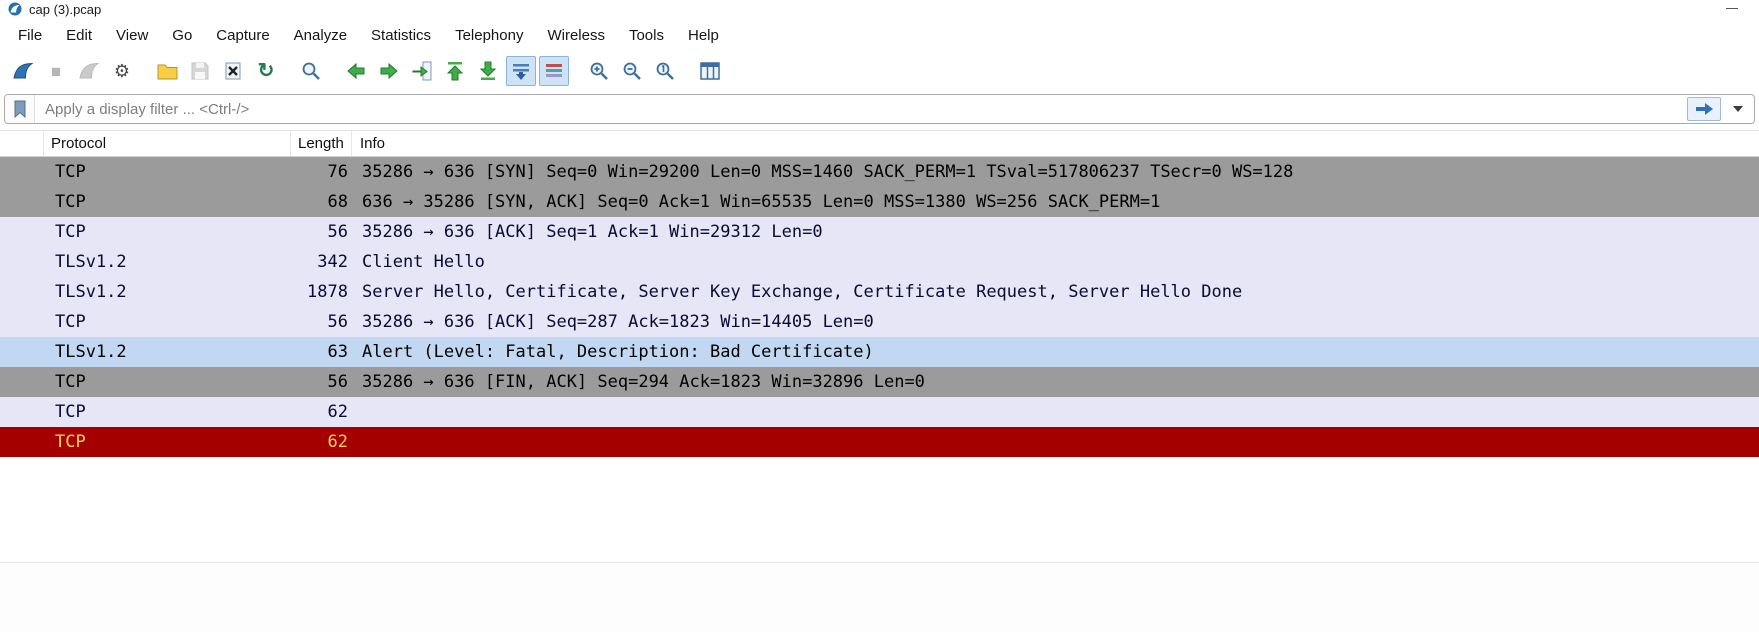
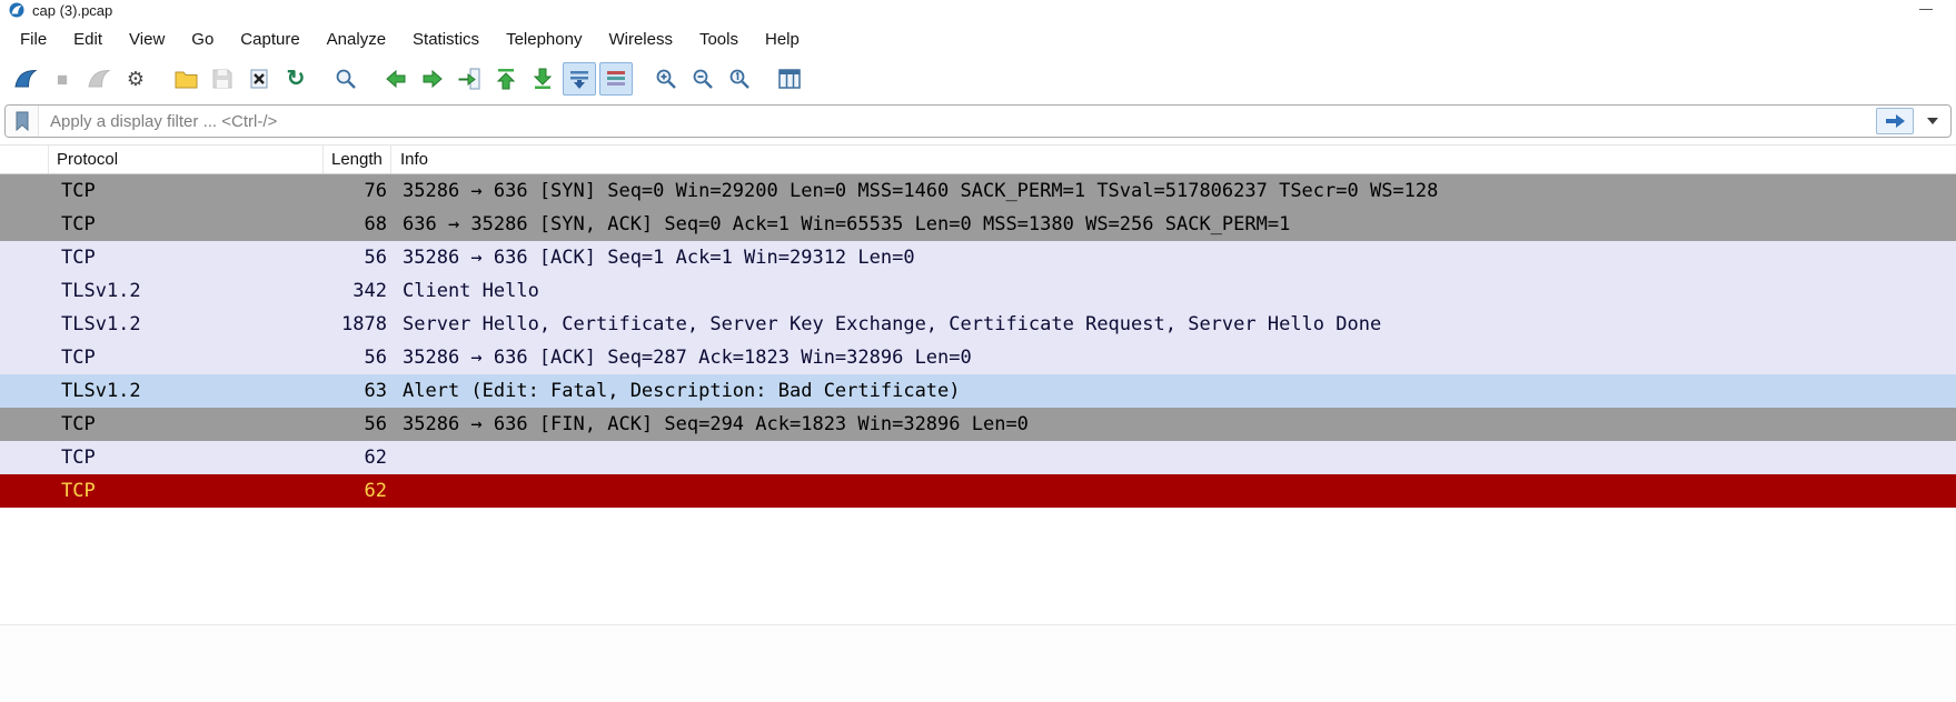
  cap (3).pcap
  File
  Edit
  View
  Go
  Capture
  Analyze
  Statistics
  Telephony
  Wireless
  Tools
  Help
  ■
  ⚙
  ↻
  Apply a display filter ... <Ctrl-/>
  Protocol
  Length
  Info
  TCP
  76
  35286 → 636 [SYN] Seq=0 Win=29200 Len=0 MSS=1460 SACK_PERM=1 TSval=517806237 TSecr=0 WS=128
  TCP
  68
  636 → 35286 [SYN, ACK] Seq=0 Ack=1 Win=65535 Len=0 MSS=1380 WS=256 SACK_PERM=1
  TCP
  56
  35286 → 636 [ACK] Seq=1 Ack=1 Win=29312 Len=0
  TLSv1.2
  342
  Client Hello
  TLSv1.2
  1878
  Server Hello, Certificate, Server Key Exchange, Certificate Request, Server Hello Done
  TCP
  56
- 35286 → 636 [ACK] Seq=287 Ack=1823 Win=14405 Len=0
+ 35286 → 636 [ACK] Seq=287 Ack=1823 Win=32896 Len=0
  TLSv1.2
  63
- Alert (Level: Fatal, Description: Bad Certificate)
+ Alert (Edit: Fatal, Description: Bad Certificate)
  TCP
  56
  35286 → 636 [FIN, ACK] Seq=294 Ack=1823 Win=32896 Len=0
  TCP
  62
  TCP
  62
